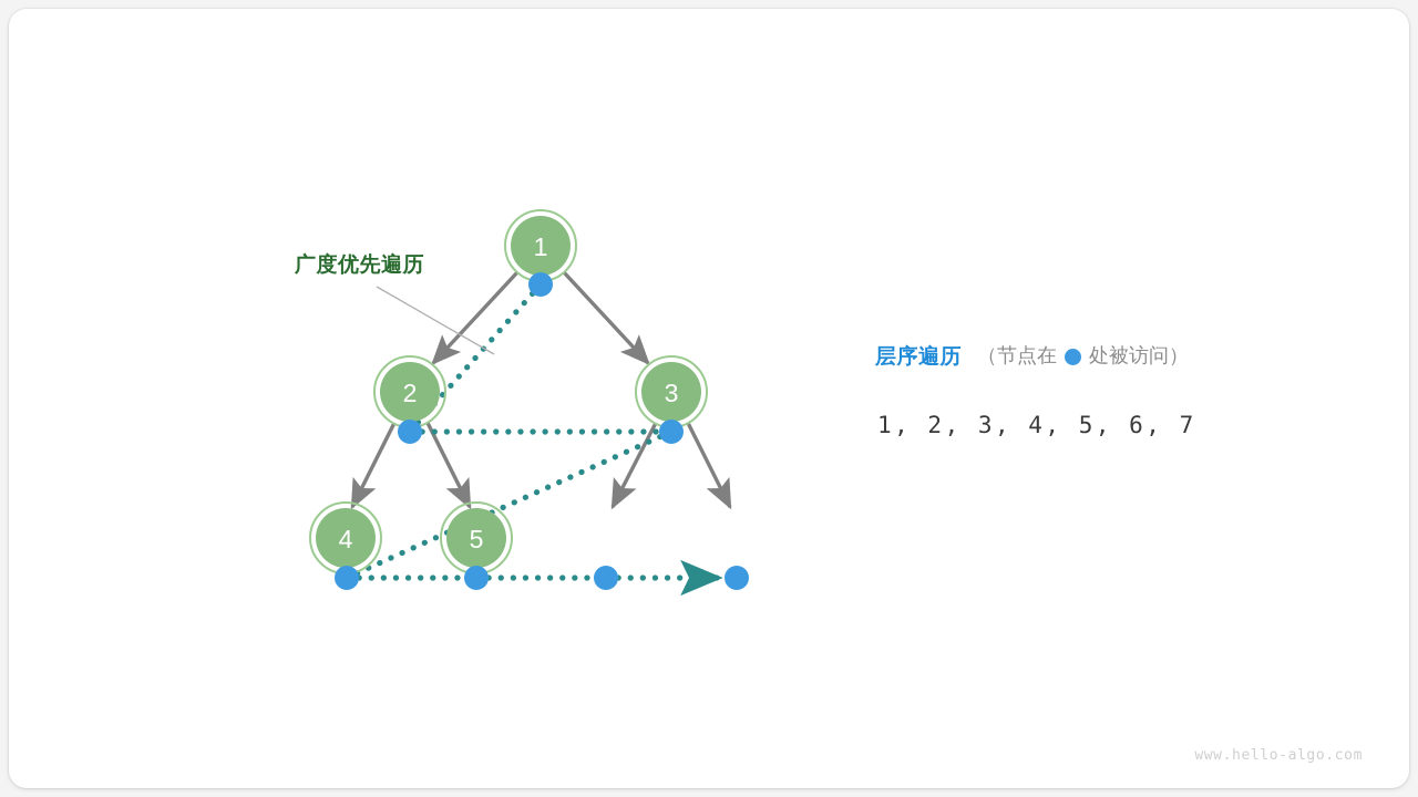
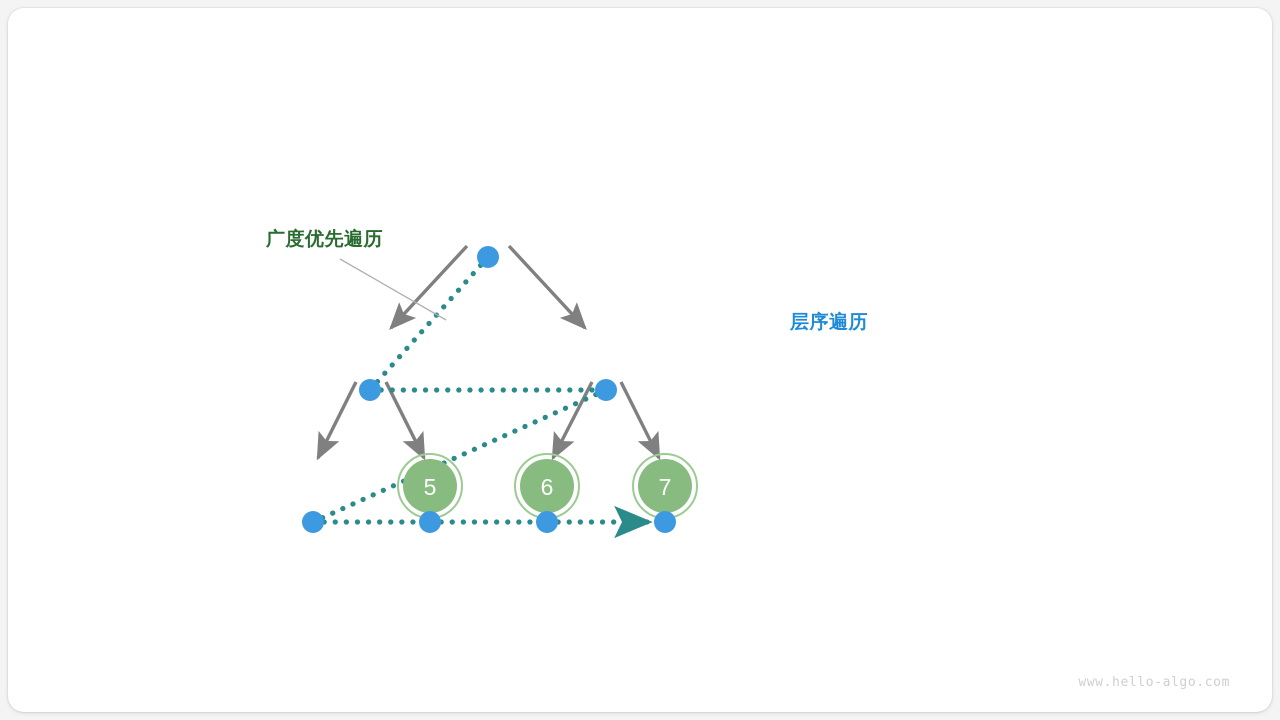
- 1
- 2
- 3
- 4
  5
+ 6
+ 7
  广度优先遍历
  层序遍历
- （节点在
- 处被访问）
- 1, 2, 3, 4, 5, 6, 7
  www.hello-algo.com
